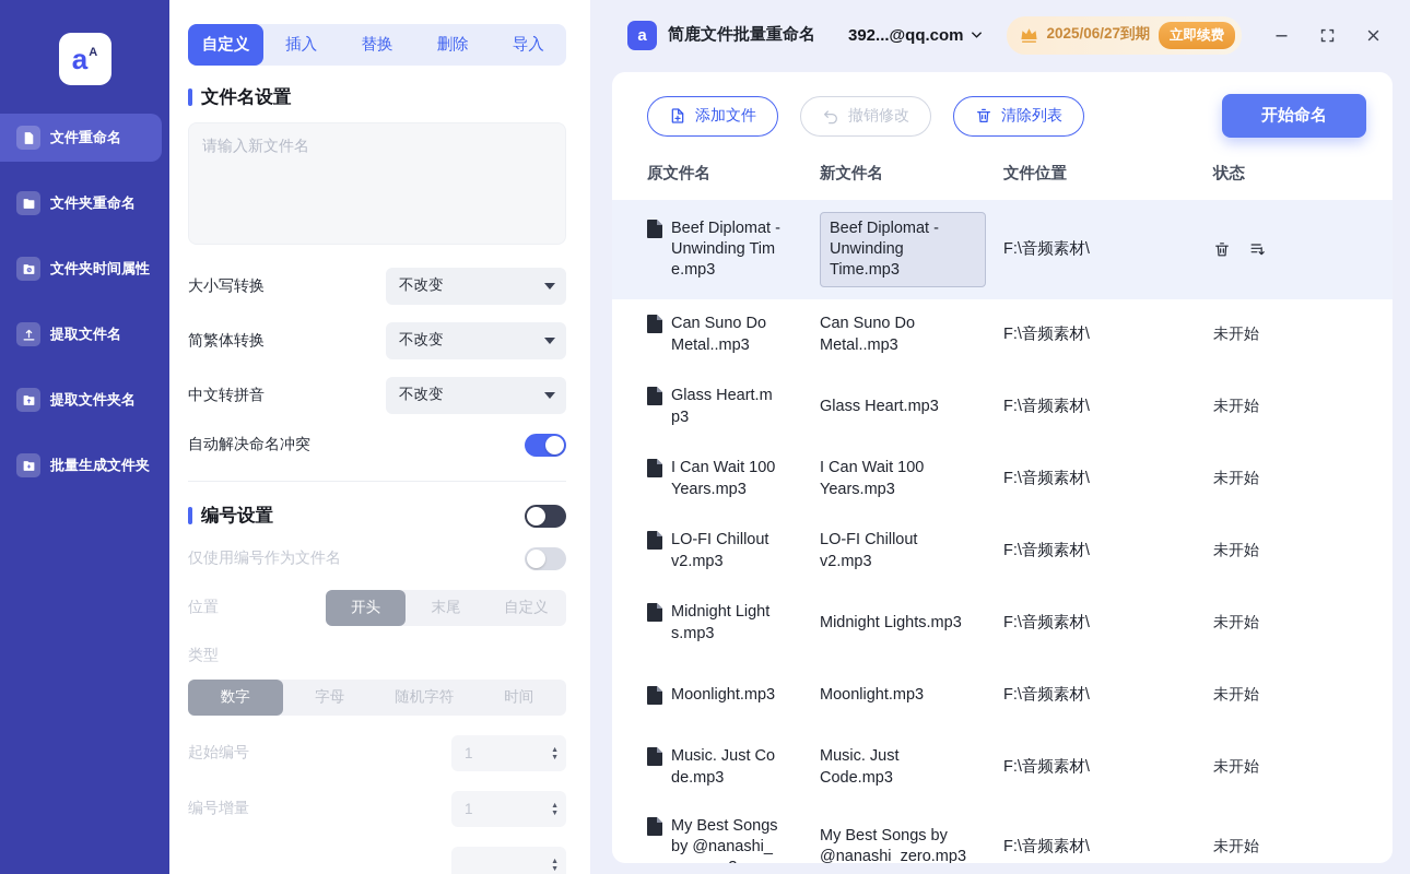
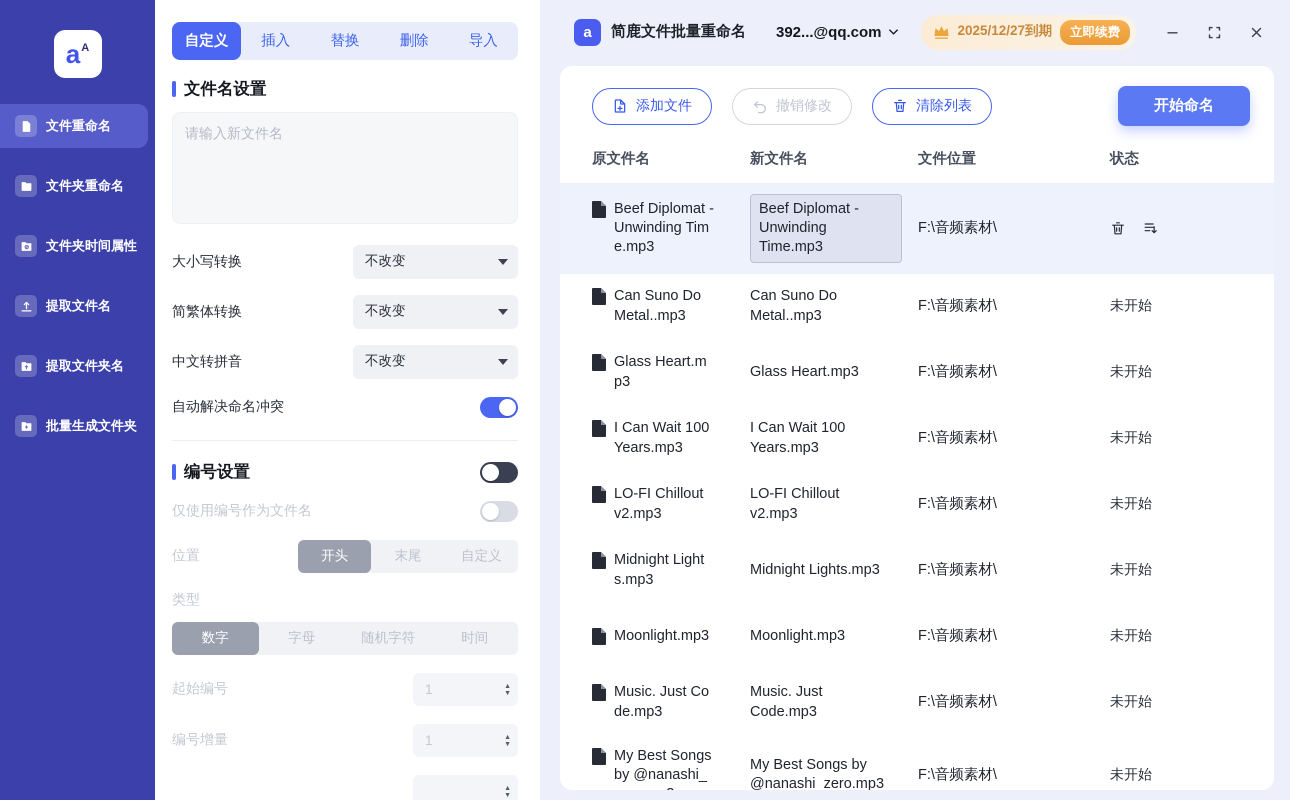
  a
  A
  文件重命名
  文件夹重命名
  文件夹时间属性
  提取文件名
  提取文件夹名
  批量生成文件夹
  自定义
  插入
  替换
  删除
  导入
  文件名设置
  请输入新文件名
  大小写转换
  不改变
  简繁体转换
  不改变
  中文转拼音
  不改变
  自动解决命名冲突
  编号设置
  仅使用编号作为文件名
  位置
  开头
  末尾
  自定义
  类型
  数字
  字母
  随机字符
  时间
  起始编号
  1
  编号增量
  1
  a
  简鹿文件批量重命名
  392...@qq.com
- 2025/06/27到期
+ 2025/12/27到期
  立即续费
  添加文件
  撤销修改
  清除列表
  开始命名
  原文件名
  新文件名
  文件位置
  状态
  Beef Diplomat - Unwinding Time.mp3
  Beef Diplomat - Unwinding Time.mp3
  F:\音频素材\
  Can Suno Do Metal..mp3
  Can Suno Do Metal..mp3
  F:\音频素材\
  未开始
  Glass Heart.mp3
  Glass Heart.mp3
  F:\音频素材\
  未开始
  I Can Wait 100 Years.mp3
  I Can Wait 100 Years.mp3
  F:\音频素材\
  未开始
  LO-FI Chillout v2.mp3
  LO-FI Chillout v2.mp3
  F:\音频素材\
  未开始
  Midnight Lights.mp3
  Midnight Lights.mp3
  F:\音频素材\
  未开始
  Moonlight.mp3
  Moonlight.mp3
  F:\音频素材\
  未开始
  Music. Just Code.mp3
  Music. Just Code.mp3
  F:\音频素材\
  未开始
  My Best Songs by @nanashi_
  My Best Songs by @nanashi_zero.mp3
  F:\音频素材\
  未开始
